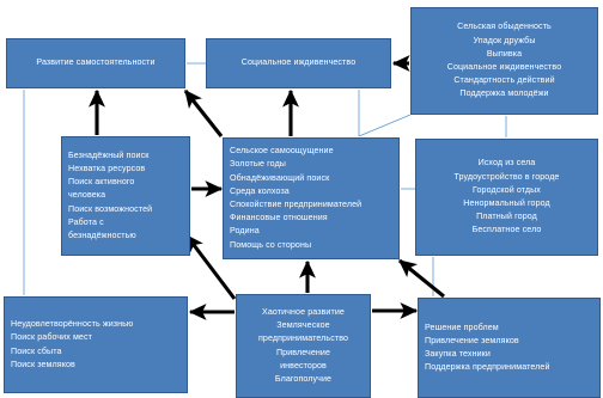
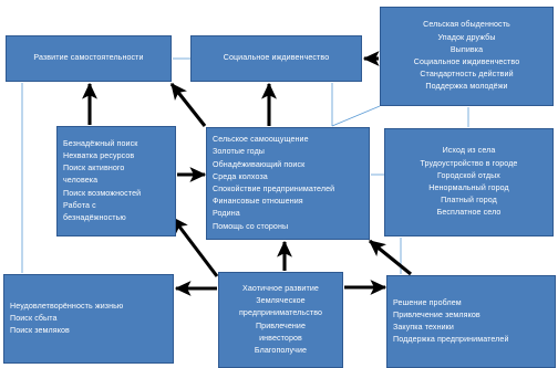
  Развитие самостоятельности
  Социальное иждивенчество
  Сельская обыденность
  Упадок дружбы
  Выпивка
  Социальное иждивенчество
  Стандартность действий
  Поддержка молодёжи
  Безнадёжный поиск
  Нехватка ресурсов
  Поиск активного
  человека
  Поиск возможностей
  Работа с
  безнадёжностью
  Золотые годы
  Обнадёживающий поиск
  Среда колхоза
  Спокойствие предпринимателей
  Финансовые отношения
  Родина
  Помощь со стороны
  Исход из села
  Трудоустройство в городе
  Городской отдых
  Ненормальный город
  Платный город
  Бесплатное село
  Неудовлетворённость жизнью
- Поиск рабочих мест
  Поиск сбыта
  Поиск земляков
  Хаотичное развитие
  Земляческое
  предпринимательство
  Привлечение
  инвесторов
  Благополучие
  Решение проблем
  Привлечение земляков
  Закупка техники
  Поддержка предпринимателей
